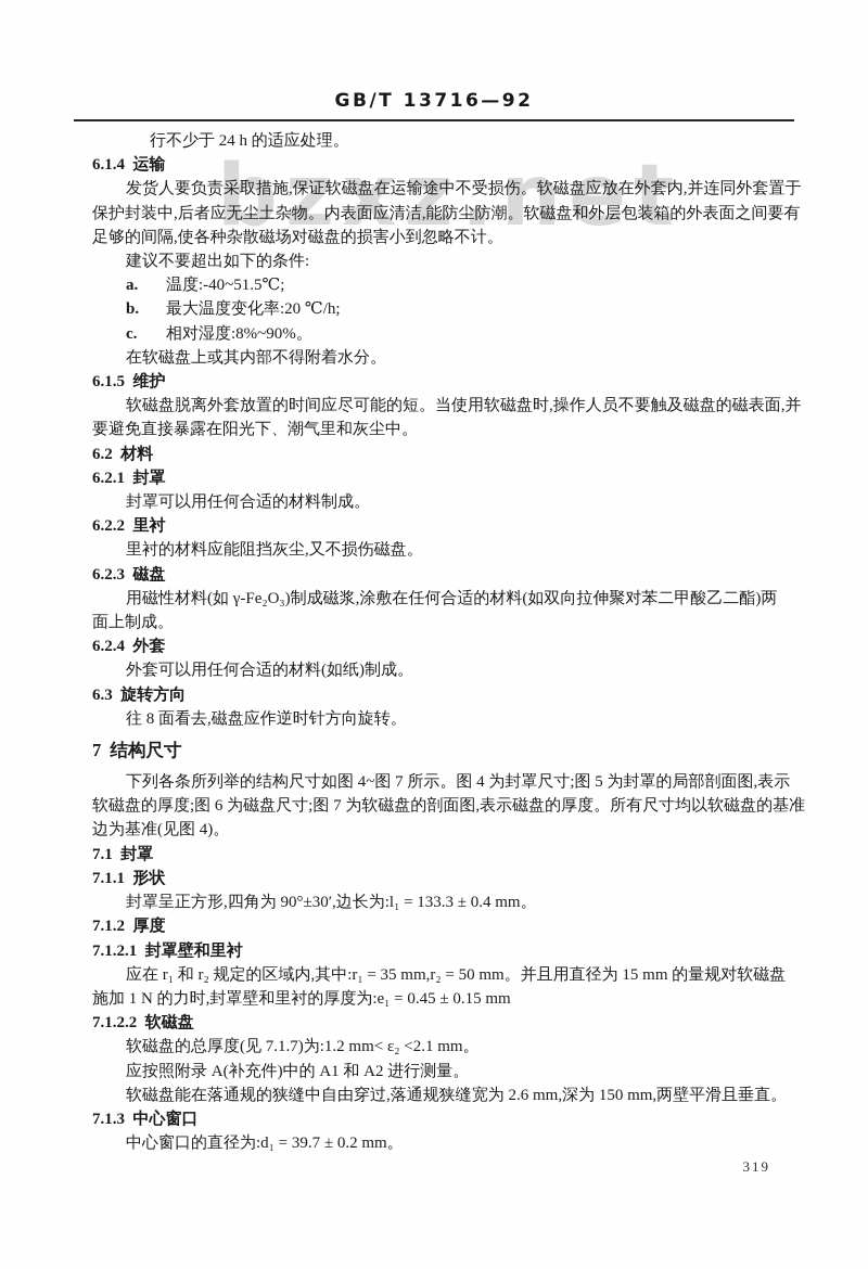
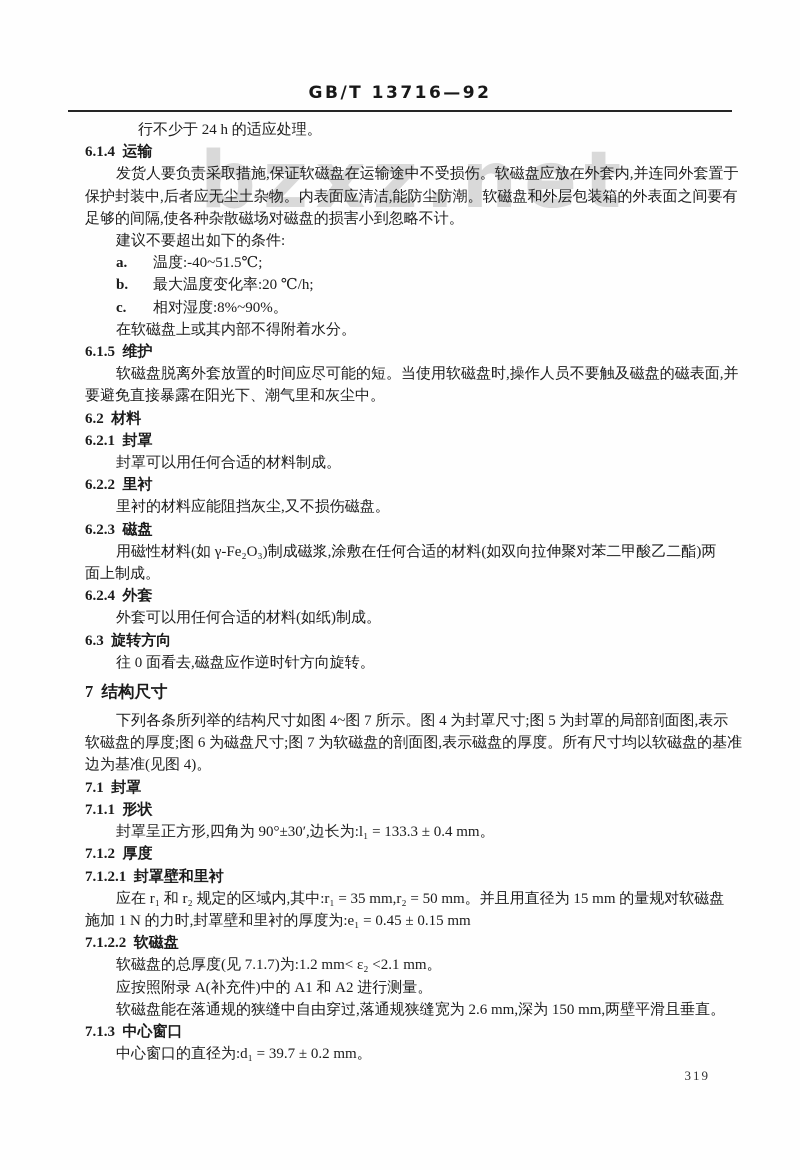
  bzxz.net
  GB/T 13716—92
  行不少于 24 h 的适应处理。
  6.1.4 运输
  发货人要负责采取措施,保证软磁盘在运输途中不受损伤。软磁盘应放在外套内,并连同外套置于
  保护封装中,后者应无尘土杂物。内表面应清洁,能防尘防潮。软磁盘和外层包装箱的外表面之间要有
  足够的间隔,使各种杂散磁场对磁盘的损害小到忽略不计。
  建议不要超出如下的条件:
  a. 温度:-40~51.5℃;
  b. 最大温度变化率:20 ℃/h;
  c. 相对湿度:8%~90%。
  在软磁盘上或其内部不得附着水分。
  6.1.5 维护
  软磁盘脱离外套放置的时间应尽可能的短。当使用软磁盘时,操作人员不要触及磁盘的磁表面,并
  要避免直接暴露在阳光下、潮气里和灰尘中。
  6.2 材料
  6.2.1 封罩
  封罩可以用任何合适的材料制成。
  6.2.2 里衬
  里衬的材料应能阻挡灰尘,又不损伤磁盘。
  6.2.3 磁盘
  用磁性材料(如 γ-Fe₂O₃)制成磁浆,涂敷在任何合适的材料(如双向拉伸聚对苯二甲酸乙二酯)两
  面上制成。
  6.2.4 外套
  外套可以用任何合适的材料(如纸)制成。
  6.3 旋转方向
- 往 8 面看去,磁盘应作逆时针方向旋转。
+ 往 0 面看去,磁盘应作逆时针方向旋转。
  7 结构尺寸
  下列各条所列举的结构尺寸如图 4~图 7 所示。图 4 为封罩尺寸;图 5 为封罩的局部剖面图,表示
  软磁盘的厚度;图 6 为磁盘尺寸;图 7 为软磁盘的剖面图,表示磁盘的厚度。所有尺寸均以软磁盘的基准
  边为基准(见图 4)。
  7.1 封罩
  7.1.1 形状
  封罩呈正方形,四角为 90°±30′,边长为:l₁ = 133.3 ± 0.4 mm。
  7.1.2 厚度
  7.1.2.1 封罩壁和里衬
  应在 r₁ 和 r₂ 规定的区域内,其中:r₁ = 35 mm,r₂ = 50 mm。并且用直径为 15 mm 的量规对软磁盘
  施加 1 N 的力时,封罩壁和里衬的厚度为:e₁ = 0.45 ± 0.15 mm
  7.1.2.2 软磁盘
  软磁盘的总厚度(见 7.1.7)为:1.2 mm< ε₂ <2.1 mm。
  应按照附录 A(补充件)中的 A1 和 A2 进行测量。
  软磁盘能在落通规的狭缝中自由穿过,落通规狭缝宽为 2.6 mm,深为 150 mm,两壁平滑且垂直。
  7.1.3 中心窗口
  中心窗口的直径为:d₁ = 39.7 ± 0.2 mm。
  319
